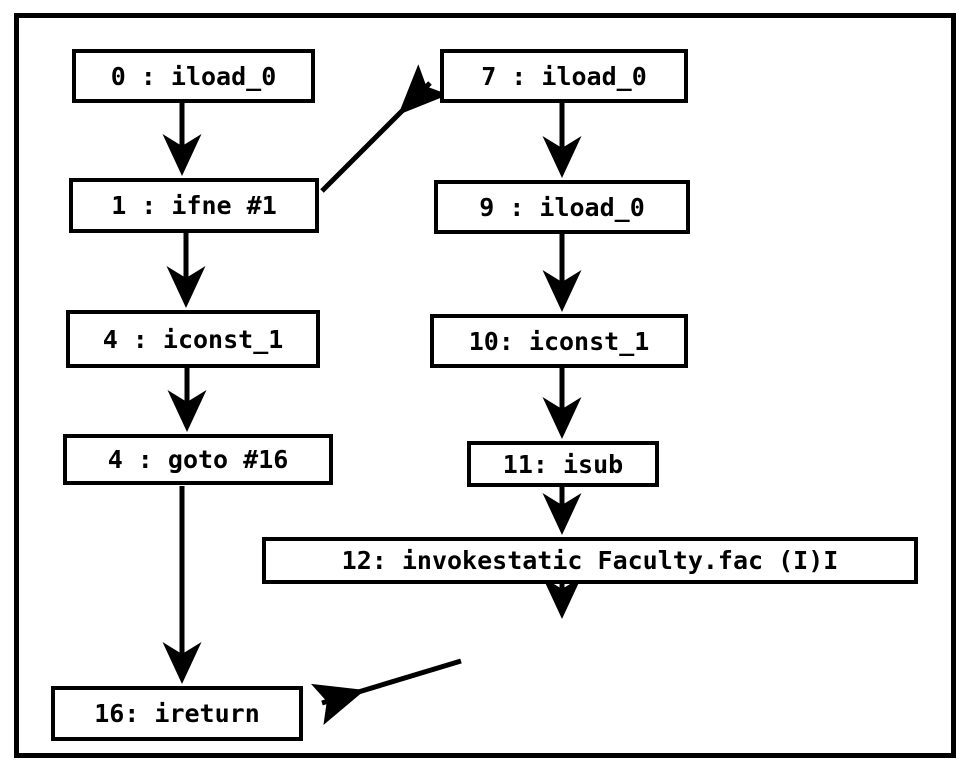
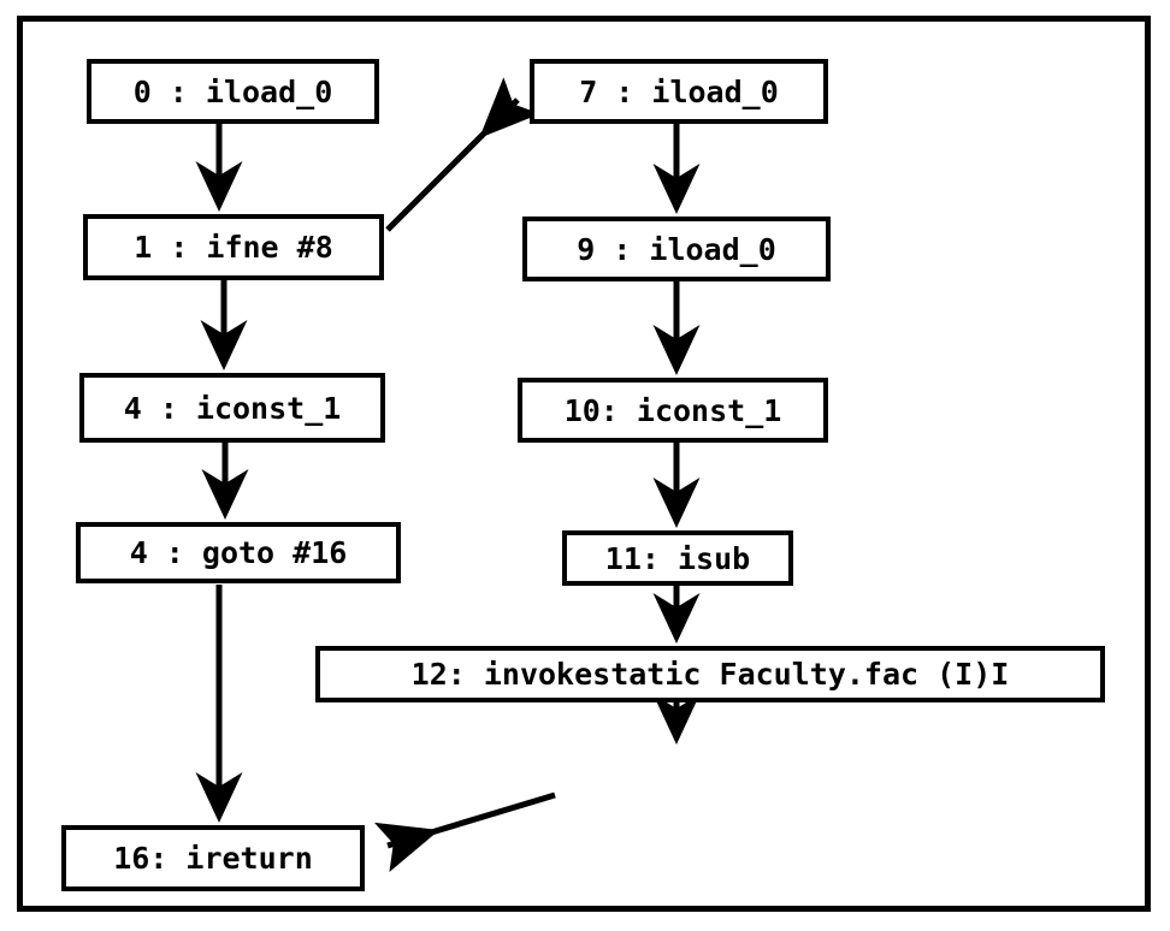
  0 : iload_0
- 1 : ifne #1
+ 1 : ifne #8
  4 : iconst_1
  4 : goto #16
  16: ireturn
  7 : iload_0
  9 : iload_0
  10: iconst_1
  11: isub
  12: invokestatic Faculty.fac (I)I
